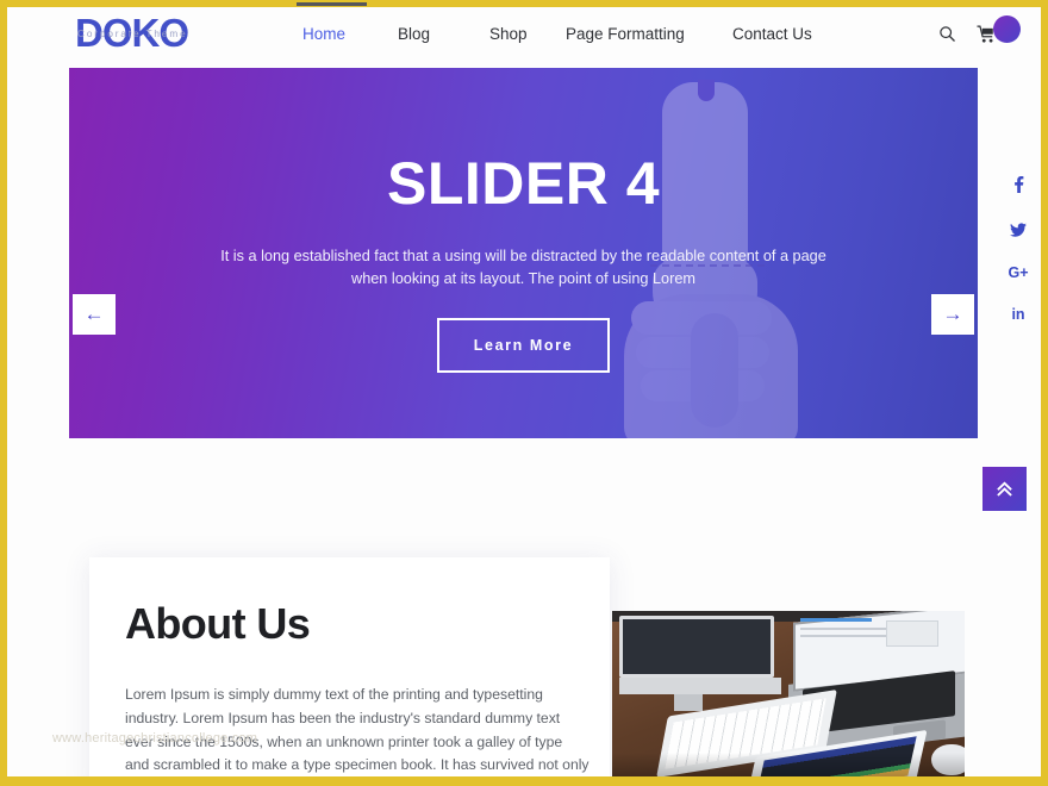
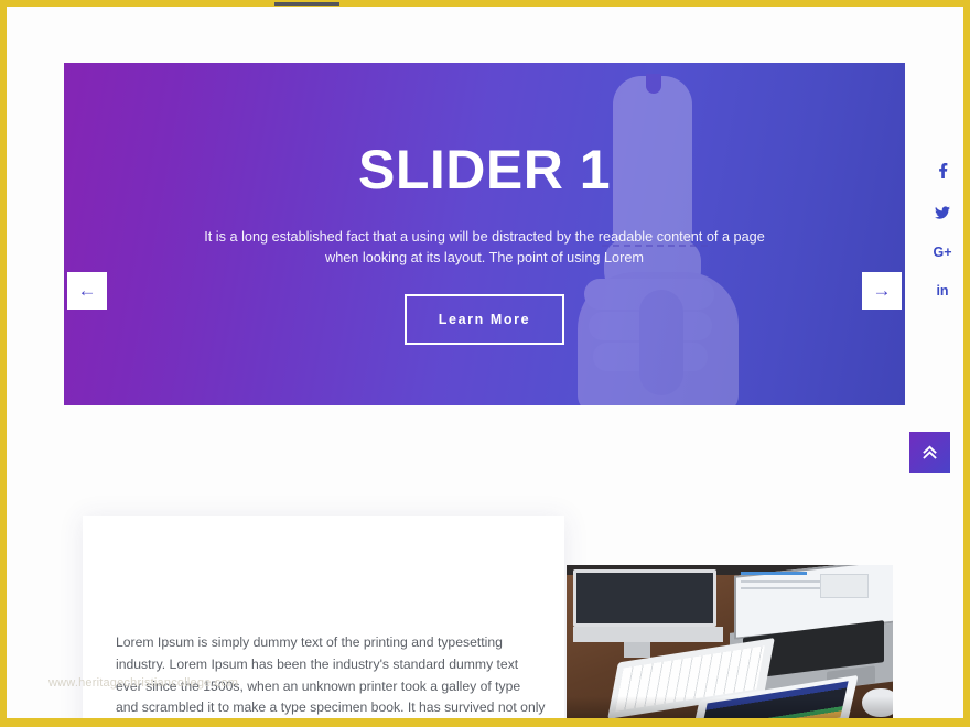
- DOKO
- Corporate Theme
- Home
- Blog
- Shop
- Page Formatting
- Contact Us
- SLIDER 4
+ SLIDER 1
  It is a long established fact that a using will be distracted by the readable content of a page when looking at its layout. The point of using Lorem
  Learn More
  ←
  →
  G+
  in
  www.heritagechristiancollege.com
- About Us
  Lorem Ipsum is simply dummy text of the printing and typesetting industry. Lorem Ipsum has been the industry's standard dummy text ever since the 1500s, when an unknown printer took a galley of type and scrambled it to make a type specimen book. It has survived not only
